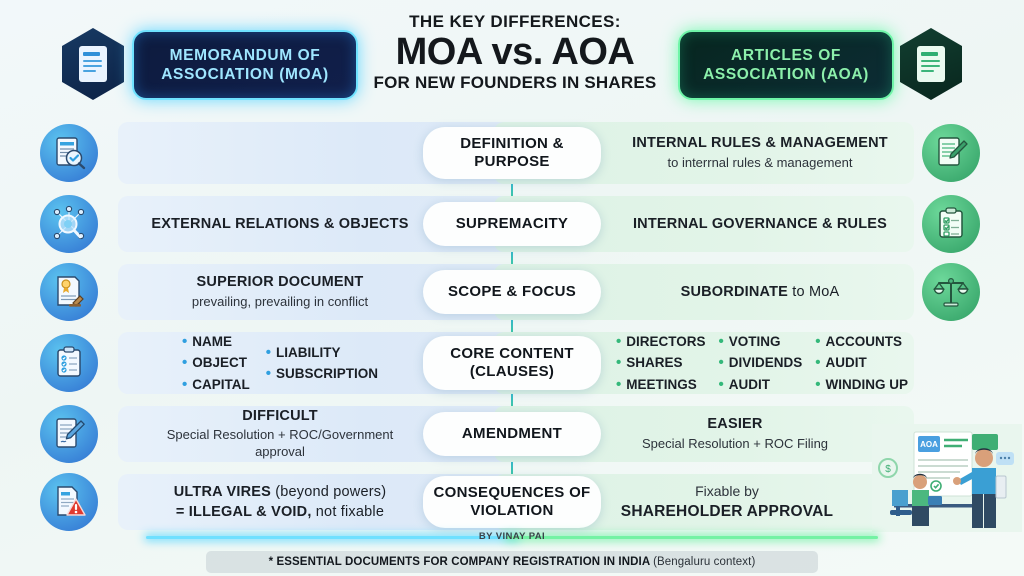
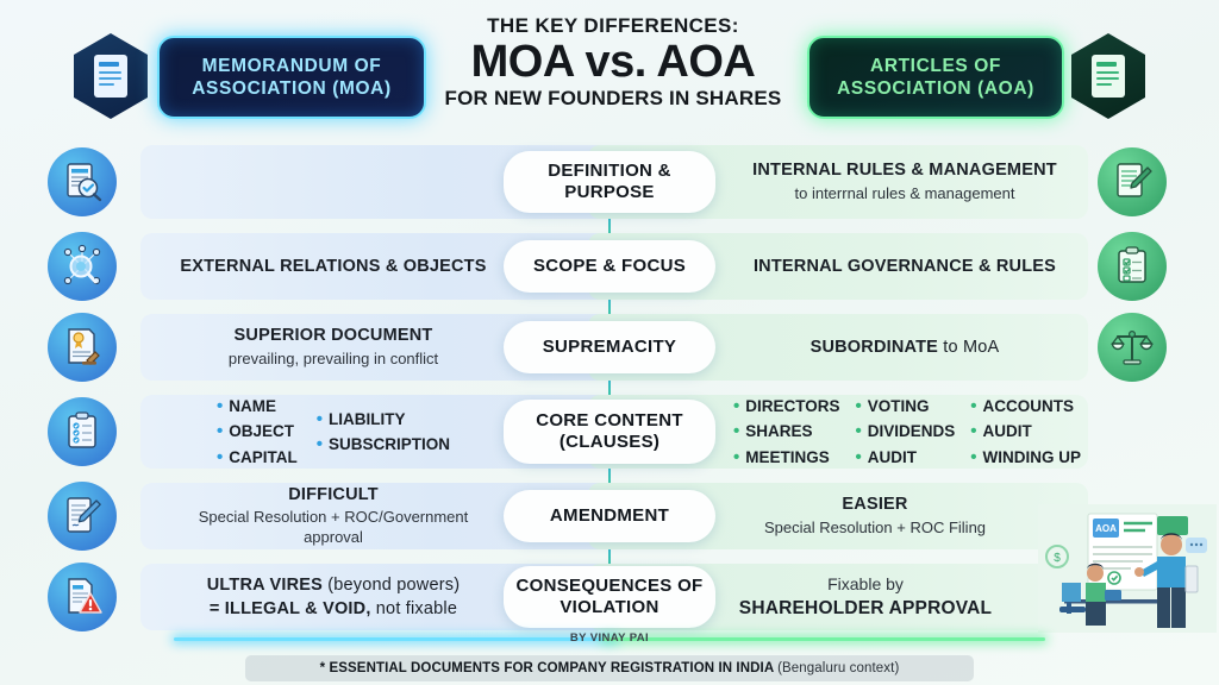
  MEMORANDUM OF ASSOCIATION (MOA)
  THE KEY DIFFERENCES:
  MOA vs. AOA
  FOR NEW FOUNDERS IN SHARES
  ARTICLES OF ASSOCIATION (AOA)
  DEFINITION & PURPOSE
  INTERNAL RULES & MANAGEMENT
  to interrnal rules & management
  EXTERNAL RELATIONS & OBJECTS
- SUPREMACITY
+ SCOPE & FOCUS
  INTERNAL GOVERNANCE & RULES
  SUPERIOR DOCUMENT
  prevailing, prevailing in conflict
- SCOPE & FOCUS
+ SUPREMACITY
  SUBORDINATE to MoA
  NAME
  OBJECT
  CAPITAL
  LIABILITY
  SUBSCRIPTION
  CORE CONTENT (CLAUSES)
  DIRECTORS
  SHARES
  MEETINGS
  VOTING
  DIVIDENDS
  AUDIT
  ACCOUNTS
  AUDIT
  WINDING UP
  DIFFICULT
  Special Resolution + ROC/Government approval
  AMENDMENT
  EASIER
  Special Resolution + ROC Filing
  ULTRA VIRES (beyond powers)
  = ILLEGAL & VOID, not fixable
  CONSEQUENCES OF VIOLATION
  Fixable by
  SHAREHOLDER APPROVAL
  AOA
  $
  BY VINAY PAI
  * ESSENTIAL DOCUMENTS FOR COMPANY REGISTRATION IN INDIA (Bengaluru context)
